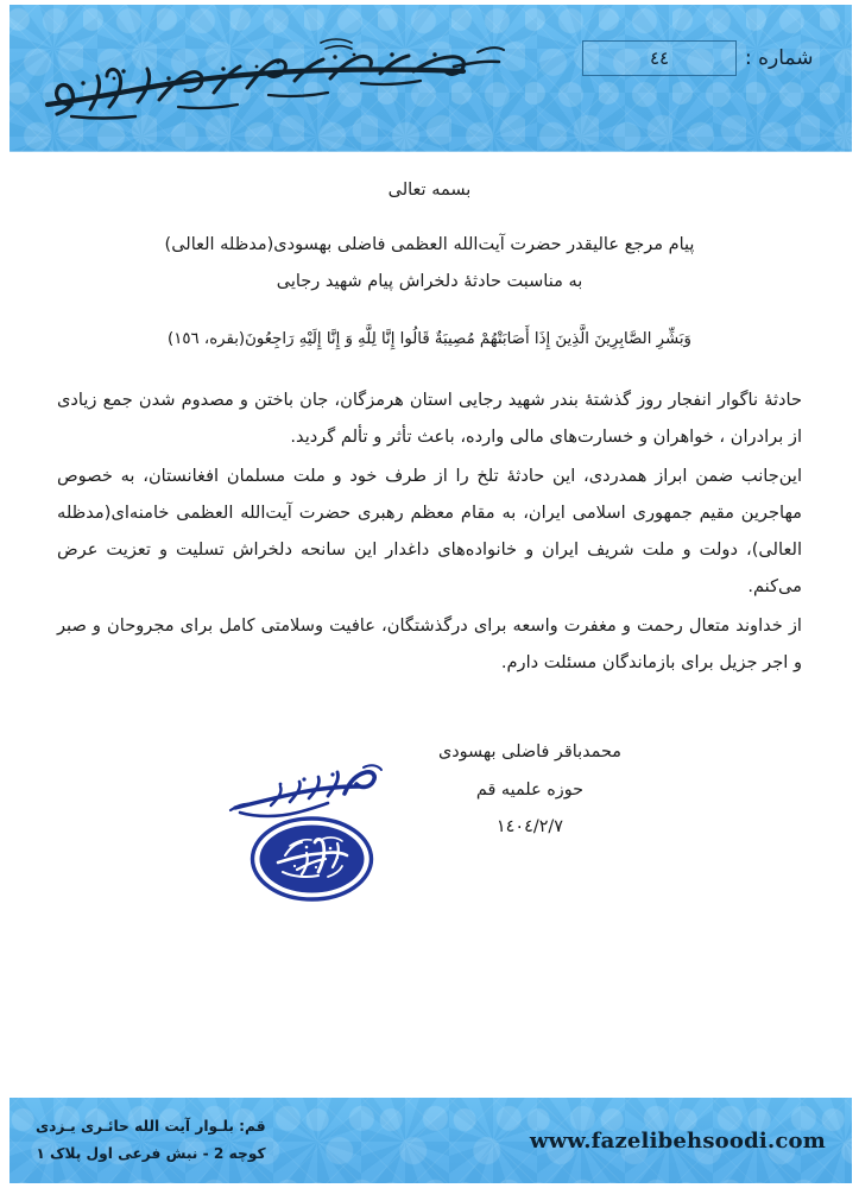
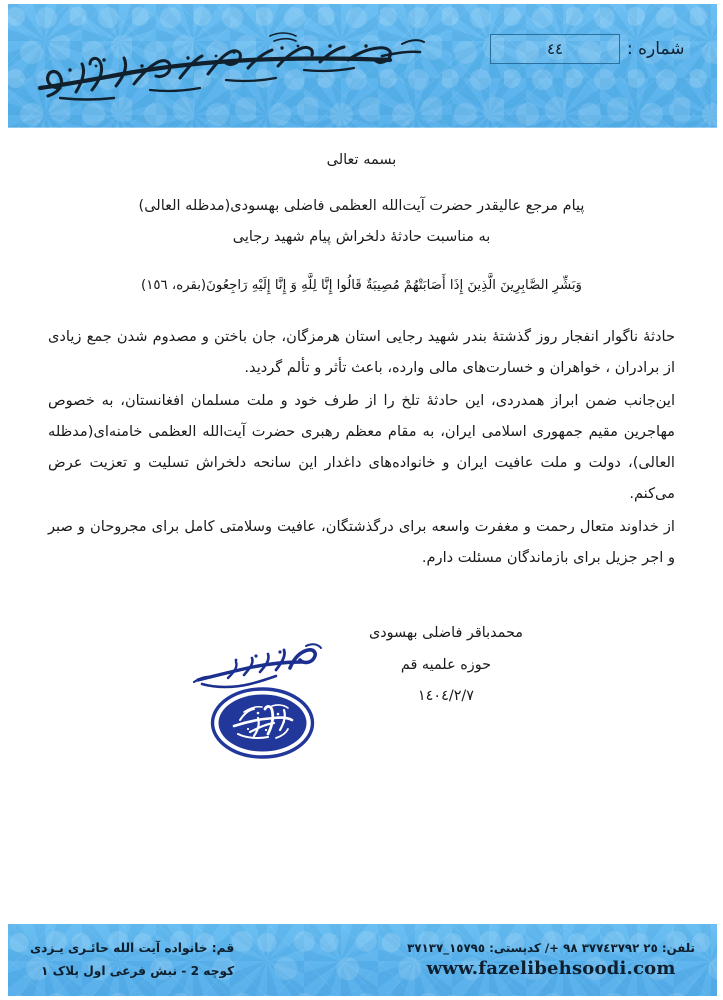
  شماره :
  ٤٤
  بسمه تعالی
  پیام مرجع عالیقدر حضرت آیت‌الله العظمی فاضلی بهسودی(مدظله العالی)
  به مناسبت حادثۀ دلخراش پیام شهید رجایی
  وَبَشِّرِ الصَّابِرِينَ الَّذِينَ إِذَا أَصَابَتْهُمْ مُصِيبَةٌ قَالُوا إِنَّا لِلَّهِ وَ إِنَّا إِلَيْهِ رَاجِعُونَ(بقره، ١٥٦)
  حادثۀ ناگوار انفجار روز گذشتۀ بندر شهید رجایی استان هرمزگان، جان باختن و مصدوم شدن جمع زیادی از برادران ، خواهران و خسارت‌های مالی وارده، باعث تأثر و تألم گردید.
- این‌جانب ضمن ابراز همدردی، این حادثۀ تلخ را از طرف خود و ملت مسلمان افغانستان، به خصوص مهاجرین مقیم جمهوری اسلامی ایران، به مقام معظم رهبری حضرت آیت‌الله العظمی خامنه‌ای(مدظله العالی)، دولت و ملت شریف ایران و خانواده‌های داغدار این سانحه دلخراش تسلیت و تعزیت عرض می‌کنم.
+ این‌جانب ضمن ابراز همدردی، این حادثۀ تلخ را از طرف خود و ملت مسلمان افغانستان، به خصوص مهاجرین مقیم جمهوری اسلامی ایران، به مقام معظم رهبری حضرت آیت‌الله العظمی خامنه‌ای(مدظله العالی)، دولت و ملت عافیت ایران و خانواده‌های داغدار این سانحه دلخراش تسلیت و تعزیت عرض می‌کنم.
  از خداوند متعال رحمت و مغفرت واسعه برای درگذشتگان، عافیت وسلامتی کامل برای مجروحان و صبر و اجر جزیل برای بازماندگان مسئلت دارم.
  محمدباقر فاضلی بهسودی
  حوزه علمیه قم
  ١٤٠٤/٢/٧
+ تلفن: ٢٥ ٣٧٧٤٣٧٩٢ ٩٨ +/ کدپستی: ١٥٧٩٥_٣٧١٣٧
  www.fazelibehsoodi.com
- قم: بلـوار آیت الله حائـری یـزدی
+ قم: خانواده آیت الله حائـری یـزدی
  کوچه 2 - نبش فرعی اول پلاک ١
